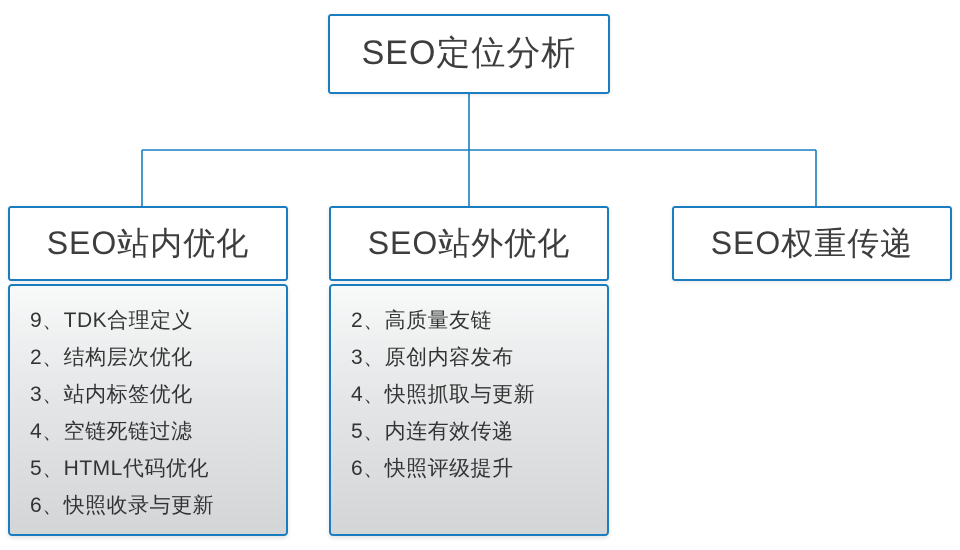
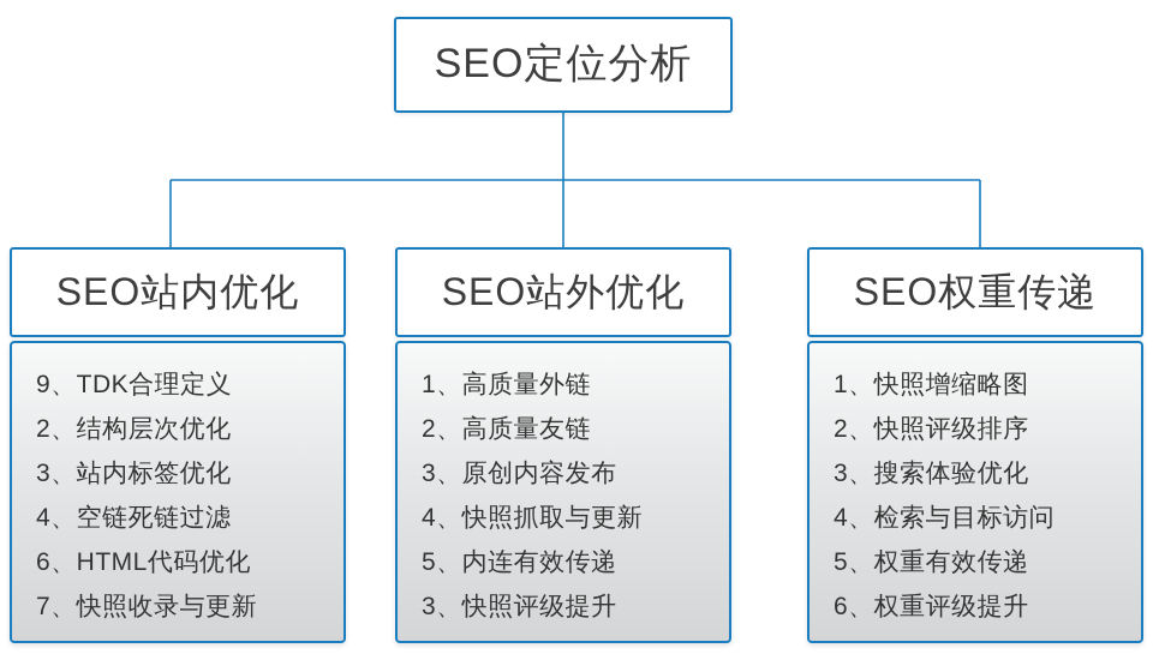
  SEO定位分析
  SEO站内优化
  9、TDK合理定义
  2、结构层次优化
  3、站内标签优化
  4、空链死链过滤
- 5、HTML代码优化
+ 6、HTML代码优化
- 6、快照收录与更新
+ 7、快照收录与更新
  SEO站外优化
+ 1、高质量外链
  2、高质量友链
  3、原创内容发布
  4、快照抓取与更新
  5、内连有效传递
- 6、快照评级提升
+ 3、快照评级提升
  SEO权重传递
+ 1、快照增缩略图
+ 2、快照评级排序
+ 3、搜索体验优化
+ 4、检索与目标访问
+ 5、权重有效传递
+ 6、权重评级提升
